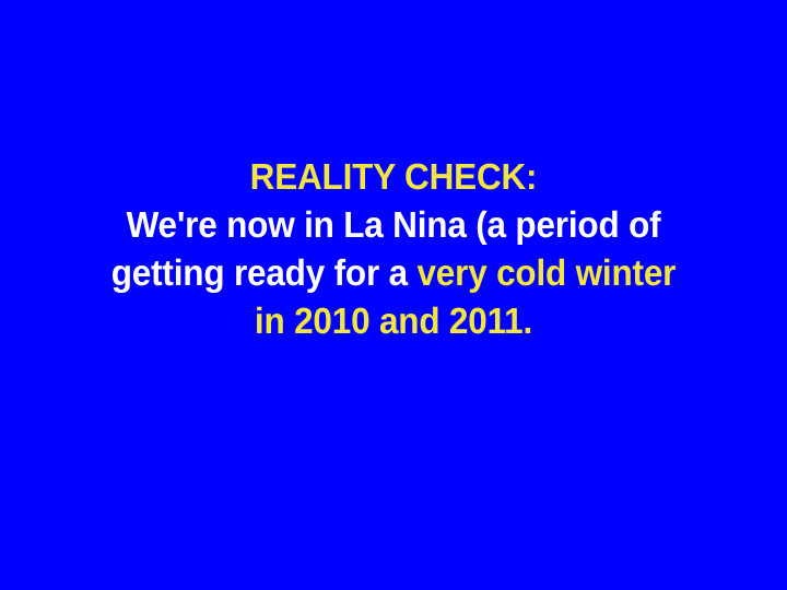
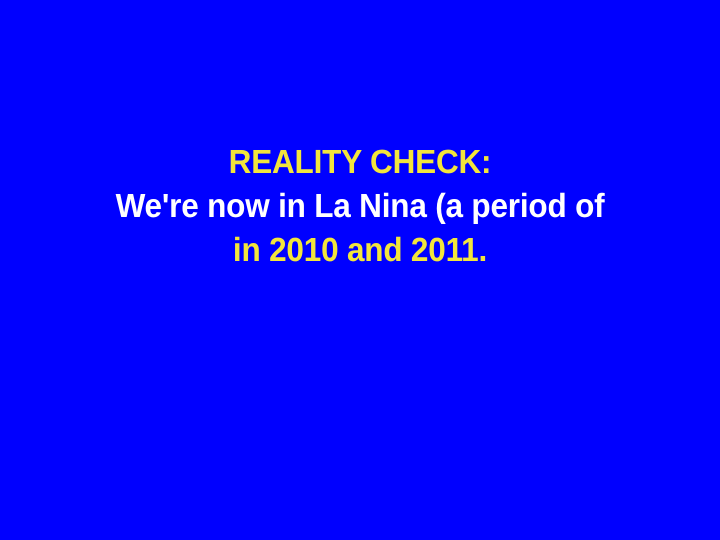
  REALITY CHECK:
  We're now in La Nina (a period of
- getting ready for a very cold winter
  in 2010 and 2011.
